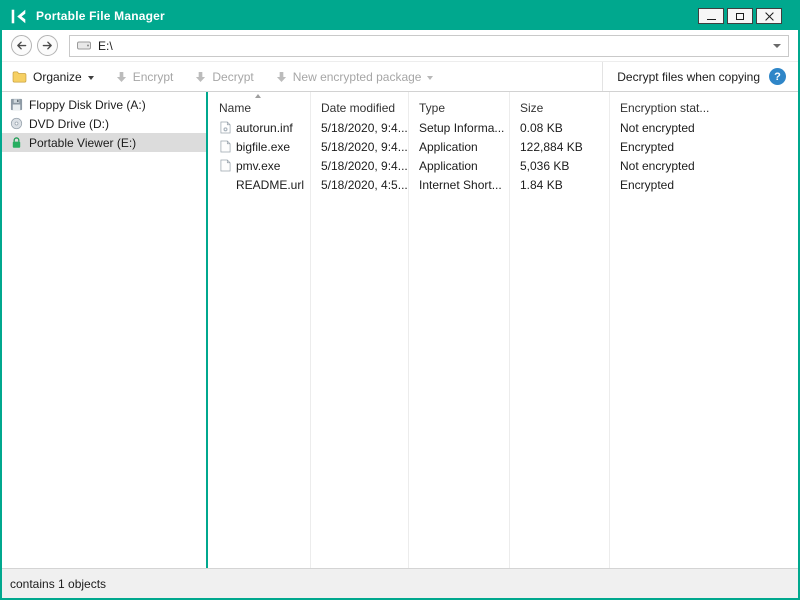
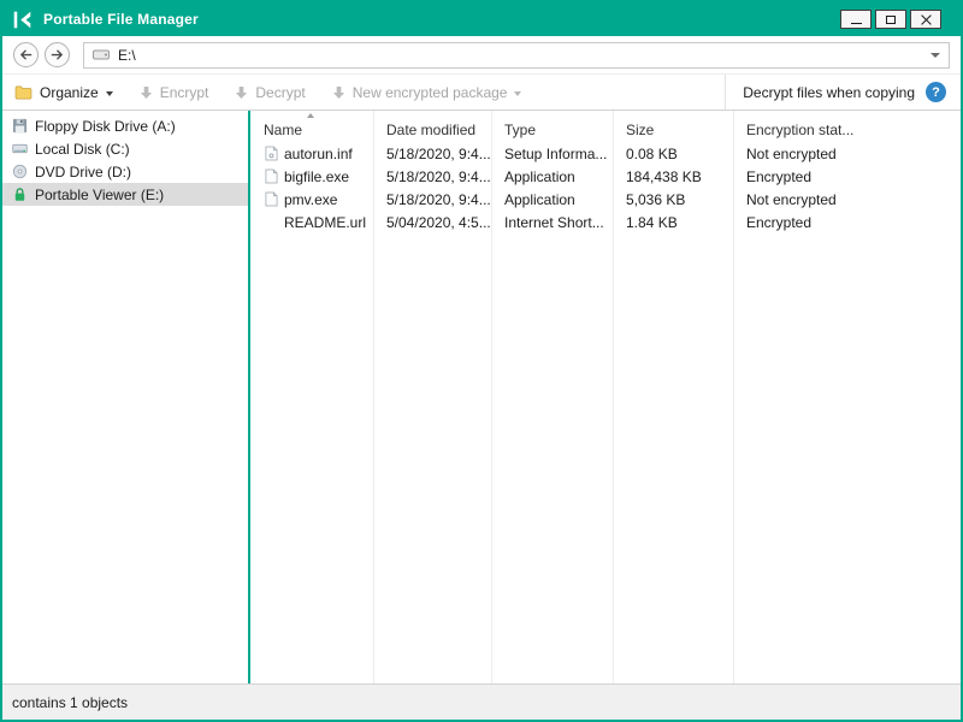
  Portable File Manager
  E:\
  Organize
  Encrypt
  Decrypt
  New encrypted package
  Decrypt files when copying
  ?
  Floppy Disk Drive (A:)
+ Local Disk (C:)
  DVD Drive (D:)
  Portable Viewer (E:)
  Name
  Date modified
  Type
  Size
  Encryption stat...
  autorun.inf
  5/18/2020, 9:4...
  Setup Informa...
  0.08 KB
  Not encrypted
  bigfile.exe
  5/18/2020, 9:4...
  Application
- 122,884 KB
+ 184,438 KB
  Encrypted
  pmv.exe
  5/18/2020, 9:4...
  Application
  5,036 KB
  Not encrypted
  README.url
- 5/18/2020, 4:5...
+ 5/04/2020, 4:5...
  Internet Short...
  1.84 KB
  Encrypted
  contains 1 objects
